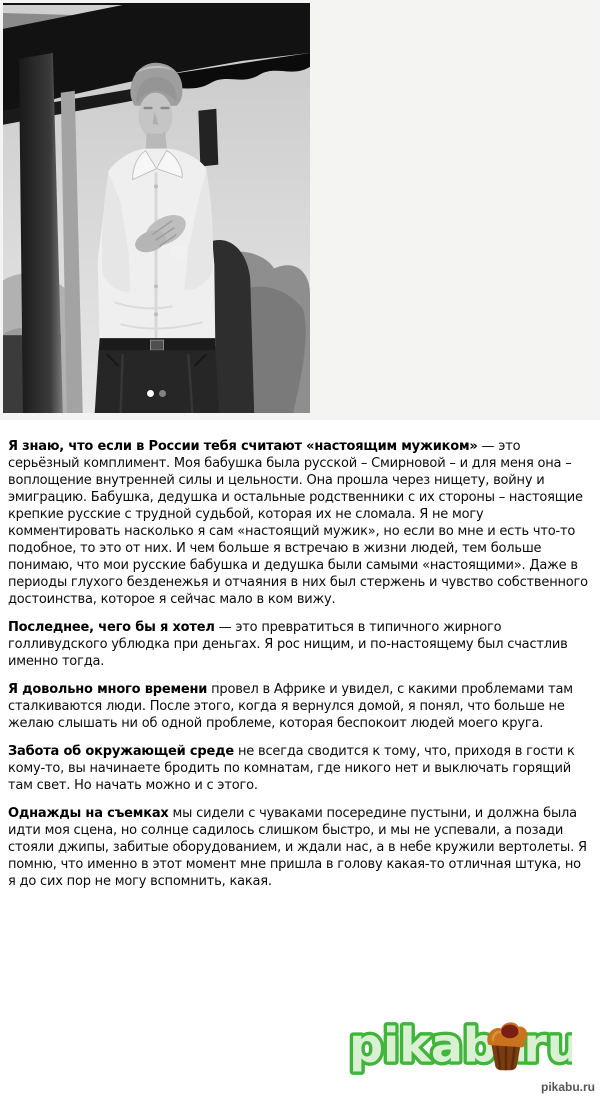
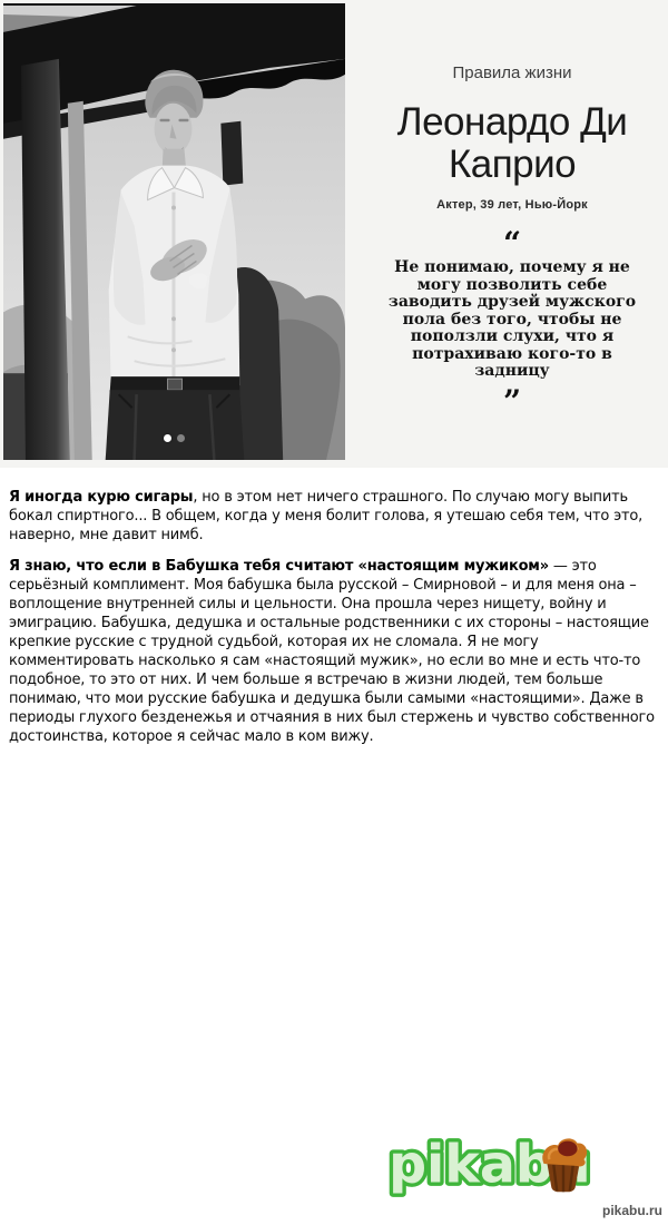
+ Правила жизни
+ Леонардо Ди Каприо
+ Актер, 39 лет, Нью-Йорк
+ “
+ Не понимаю, почему я не могу позволить себе заводить друзей мужского пола без того, чтобы не поползли слухи, что я потрахиваю кого-то в задницу
+ ”
+ Я иногда курю сигары, но в этом нет ничего страшного. По случаю могу выпить бокал спиртного... В общем, когда у меня болит голова, я утешаю себя тем, что это, наверно, мне давит нимб.
- Я знаю, что если в России тебя считают «настоящим мужиком» — это серьёзный комплимент. Моя бабушка была русской – Смирновой – и для меня она – воплощение внутренней силы и цельности. Она прошла через нищету, войну и эмиграцию. Бабушка, дедушка и остальные родственники с их стороны – настоящие крепкие русские с трудной судьбой, которая их не сломала. Я не могу комментировать насколько я сам «настоящий мужик», но если во мне и есть что-то подобное, то это от них. И чем больше я встречаю в жизни людей, тем больше понимаю, что мои русские бабушка и дедушка были самыми «настоящими». Даже в периоды глухого безденежья и отчаяния в них был стержень и чувство собственного достоинства, которое я сейчас мало в ком вижу.
+ Я знаю, что если в Бабушка тебя считают «настоящим мужиком» — это серьёзный комплимент. Моя бабушка была русской – Смирновой – и для меня она – воплощение внутренней силы и цельности. Она прошла через нищету, войну и эмиграцию. Бабушка, дедушка и остальные родственники с их стороны – настоящие крепкие русские с трудной судьбой, которая их не сломала. Я не могу комментировать насколько я сам «настоящий мужик», но если во мне и есть что-то подобное, то это от них. И чем больше я встречаю в жизни людей, тем больше понимаю, что мои русские бабушка и дедушка были самыми «настоящими». Даже в периоды глухого безденежья и отчаяния в них был стержень и чувство собственного достоинства, которое я сейчас мало в ком вижу.
- Последнее, чего бы я хотел — это превратиться в типичного жирного голливудского ублюдка при деньгах. Я рос нищим, и по-настоящему был счастлив именно тогда.
- Я довольно много времени провел в Африке и увидел, с какими проблемами там сталкиваются люди. После этого, когда я вернулся домой, я понял, что больше не желаю слышать ни об одной проблеме, которая беспокоит людей моего круга.
- Забота об окружающей среде не всегда сводится к тому, что, приходя в гости к кому-то, вы начинаете бродить по комнатам, где никого нет и выключать горящий там свет. Но начать можно и с этого.
- Однажды на съемках мы сидели с чуваками посередине пустыни, и должна была идти моя сцена, но солнце садилось слишком быстро, и мы не успевали, а позади стояли джипы, забитые оборудованием, и ждали нас, а в небе кружили вертолеты. Я помню, что именно в этот момент мне пришла в голову какая-то отличная штука, но я до сих пор не могу вспомнить, какая.
  pikab
- ru
  pikabu.ru
